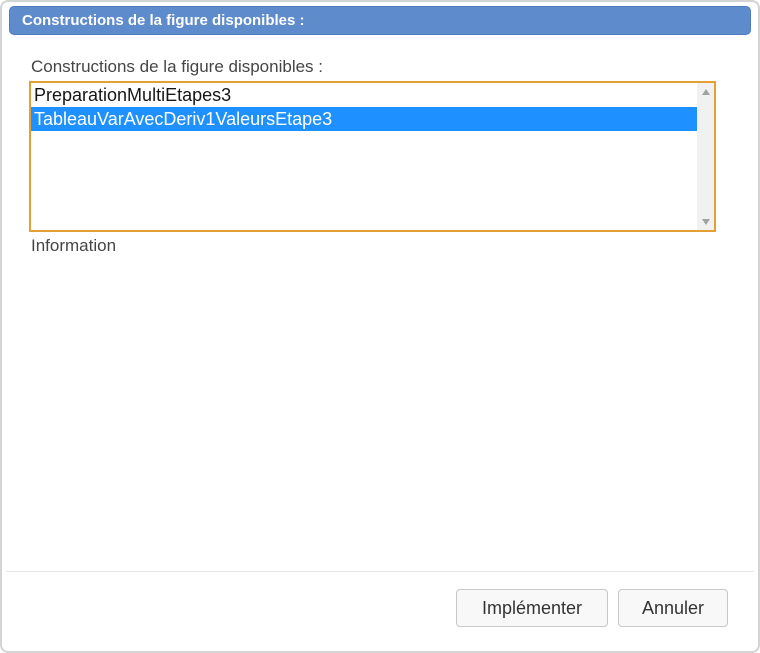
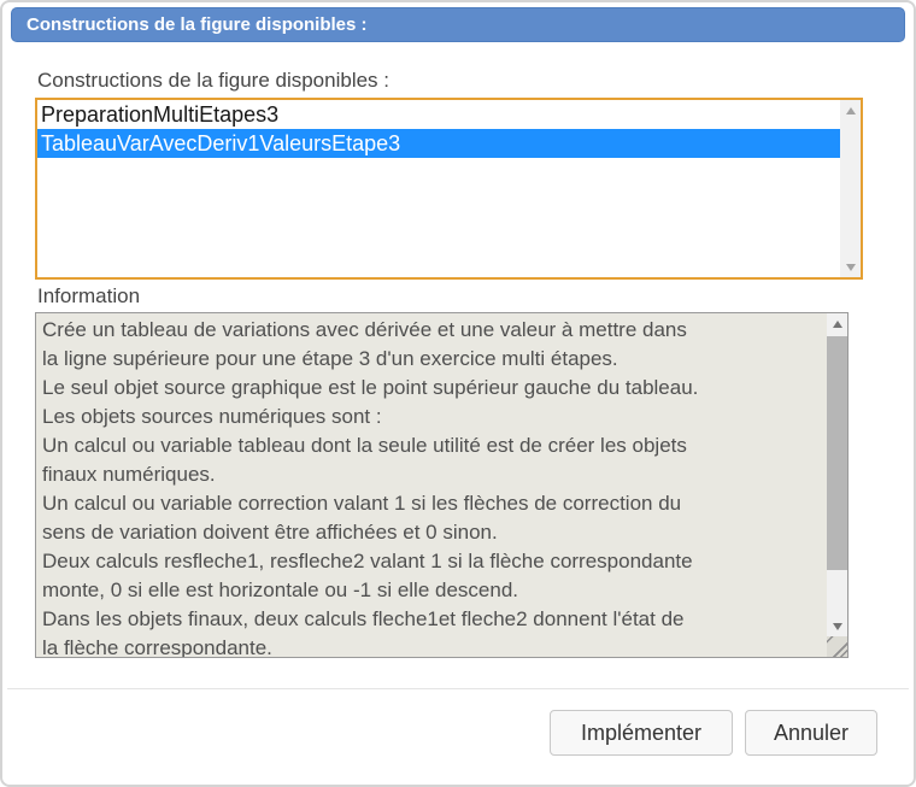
  Constructions de la figure disponibles :
  Constructions de la figure disponibles :
  PreparationMultiEtapes3
  TableauVarAvecDeriv1ValeursEtape3
  Information
+ Crée un tableau de variations avec dérivée et une valeur à mettre dans
+ la ligne supérieure pour une étape 3 d'un exercice multi étapes.
+ Le seul objet source graphique est le point supérieur gauche du tableau.
+ Les objets sources numériques sont :
+ Un calcul ou variable tableau dont la seule utilité est de créer les objets
+ finaux numériques.
+ Un calcul ou variable correction valant 1 si les flèches de correction du
+ sens de variation doivent être affichées et 0 sinon.
+ Deux calculs resfleche1, resfleche2 valant 1 si la flèche correspondante
+ monte, 0 si elle est horizontale ou -1 si elle descend.
+ Dans les objets finaux, deux calculs fleche1et fleche2 donnent l'état de
+ la flèche correspondante.
  Implémenter
  Annuler
